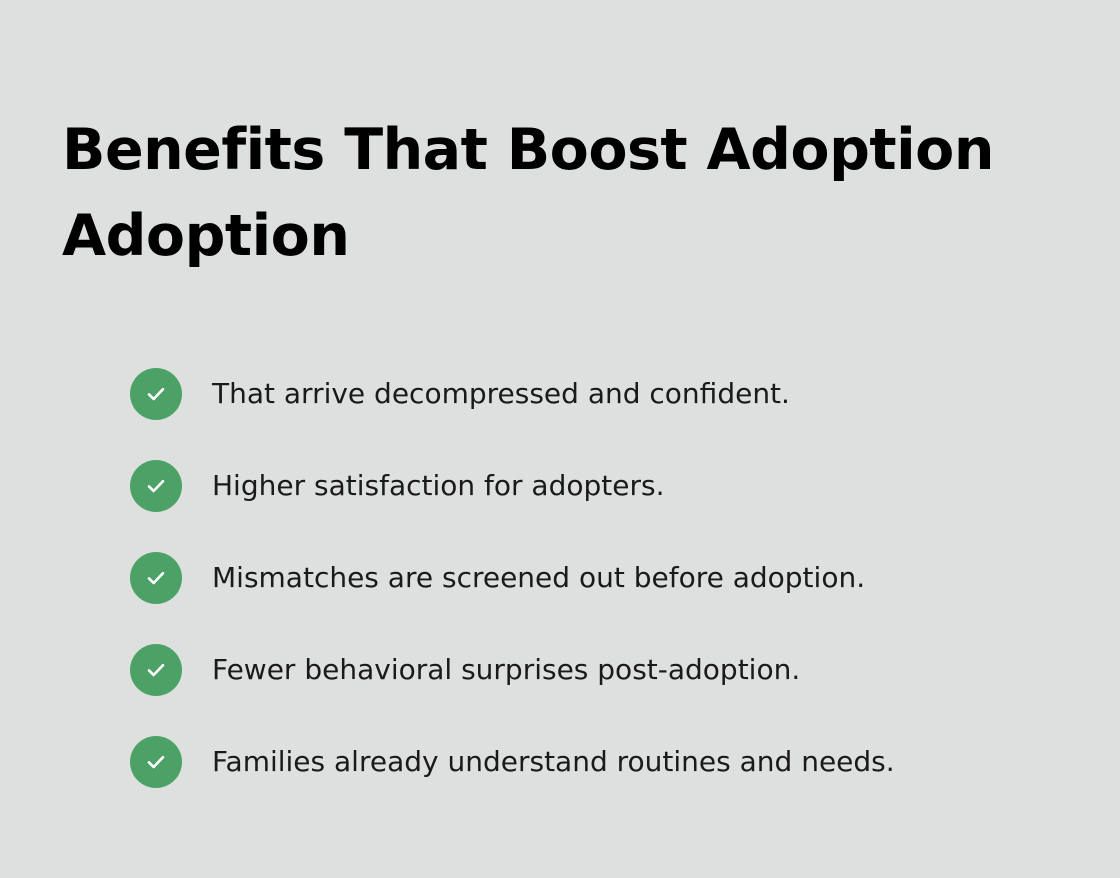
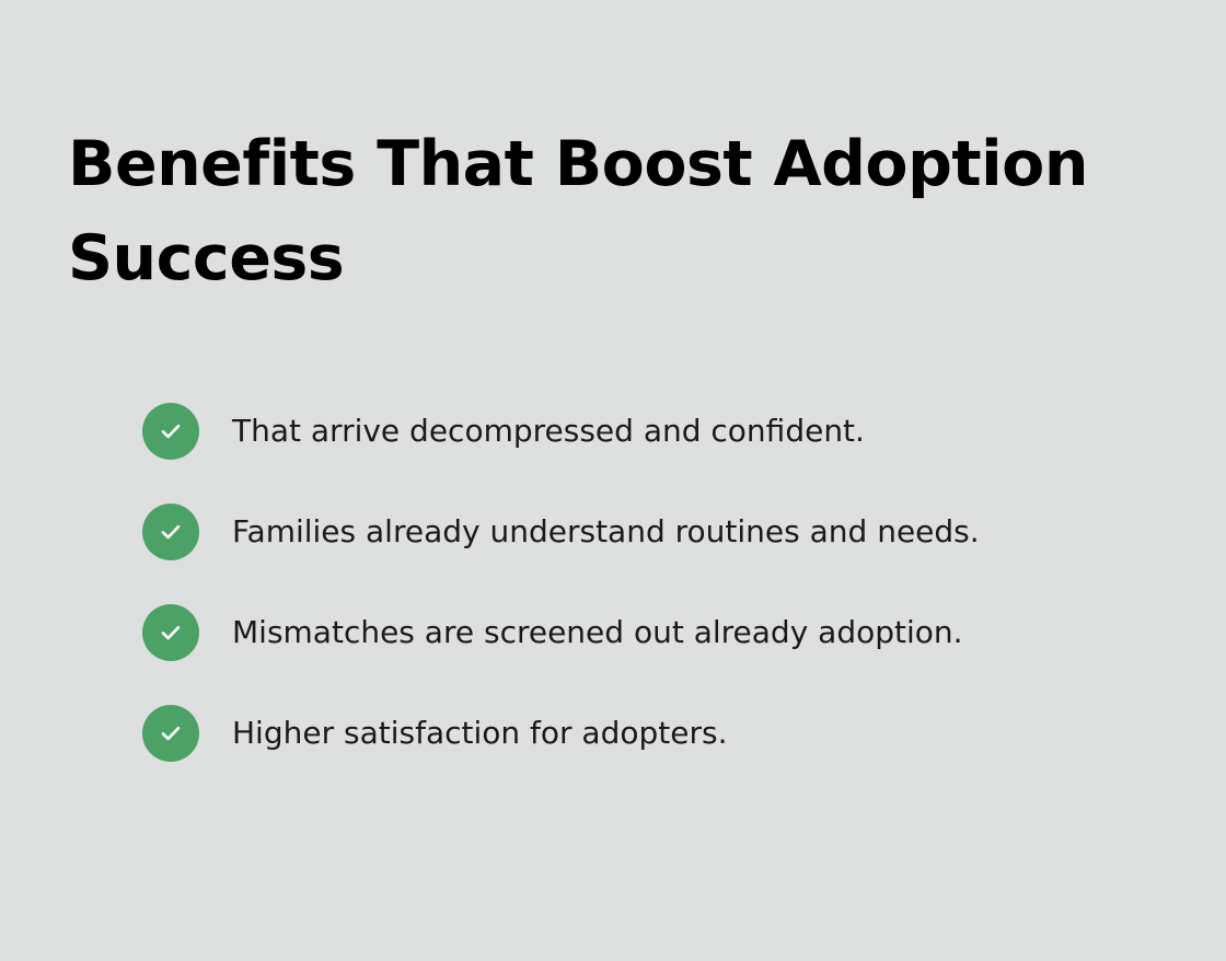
- Benefits That Boost Adoption Adoption
+ Benefits That Boost Adoption Success
  That arrive decompressed and confident.
- Higher satisfaction for adopters.
+ Families already understand routines and needs.
- Mismatches are screened out before adoption.
+ Mismatches are screened out already adoption.
- Fewer behavioral surprises post-adoption.
- Families already understand routines and needs.
+ Higher satisfaction for adopters.
